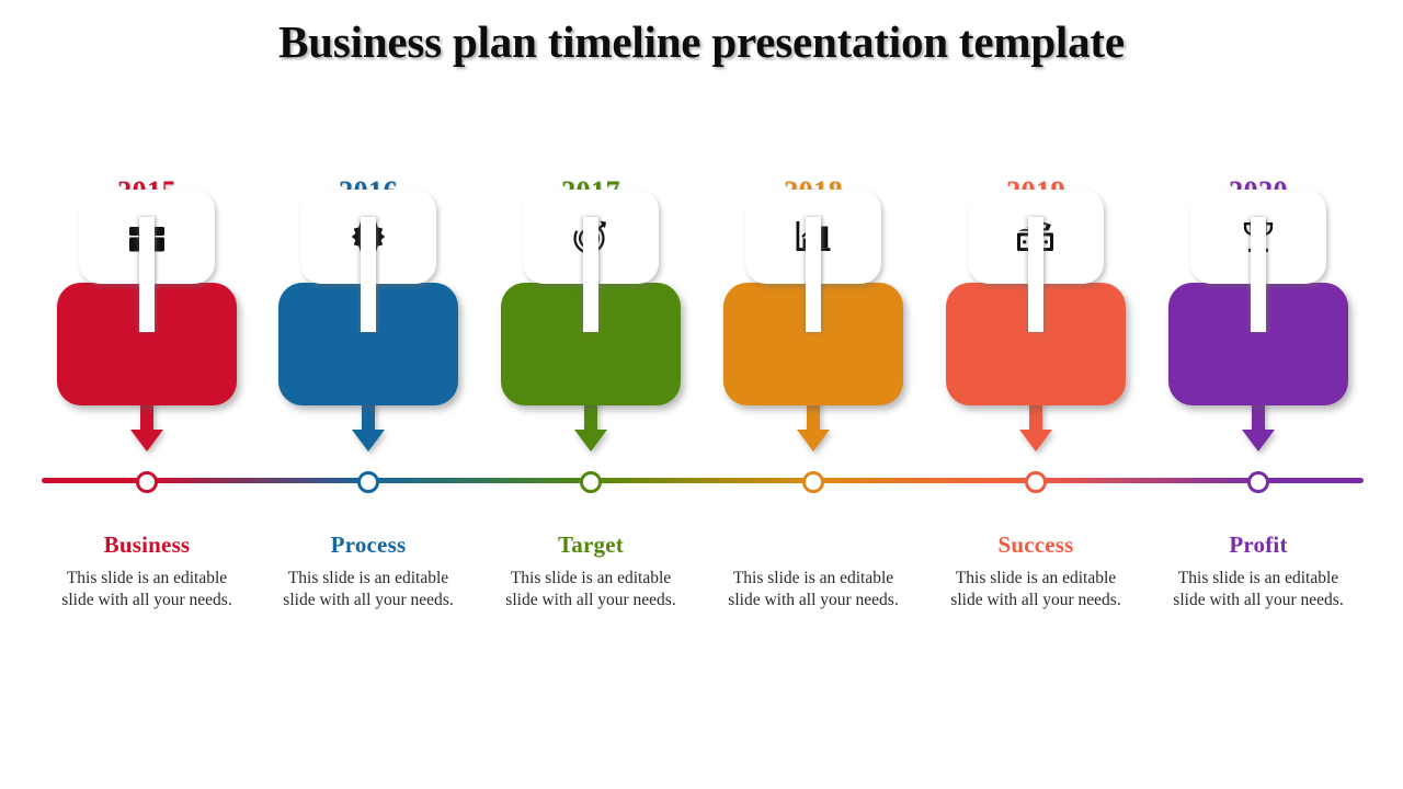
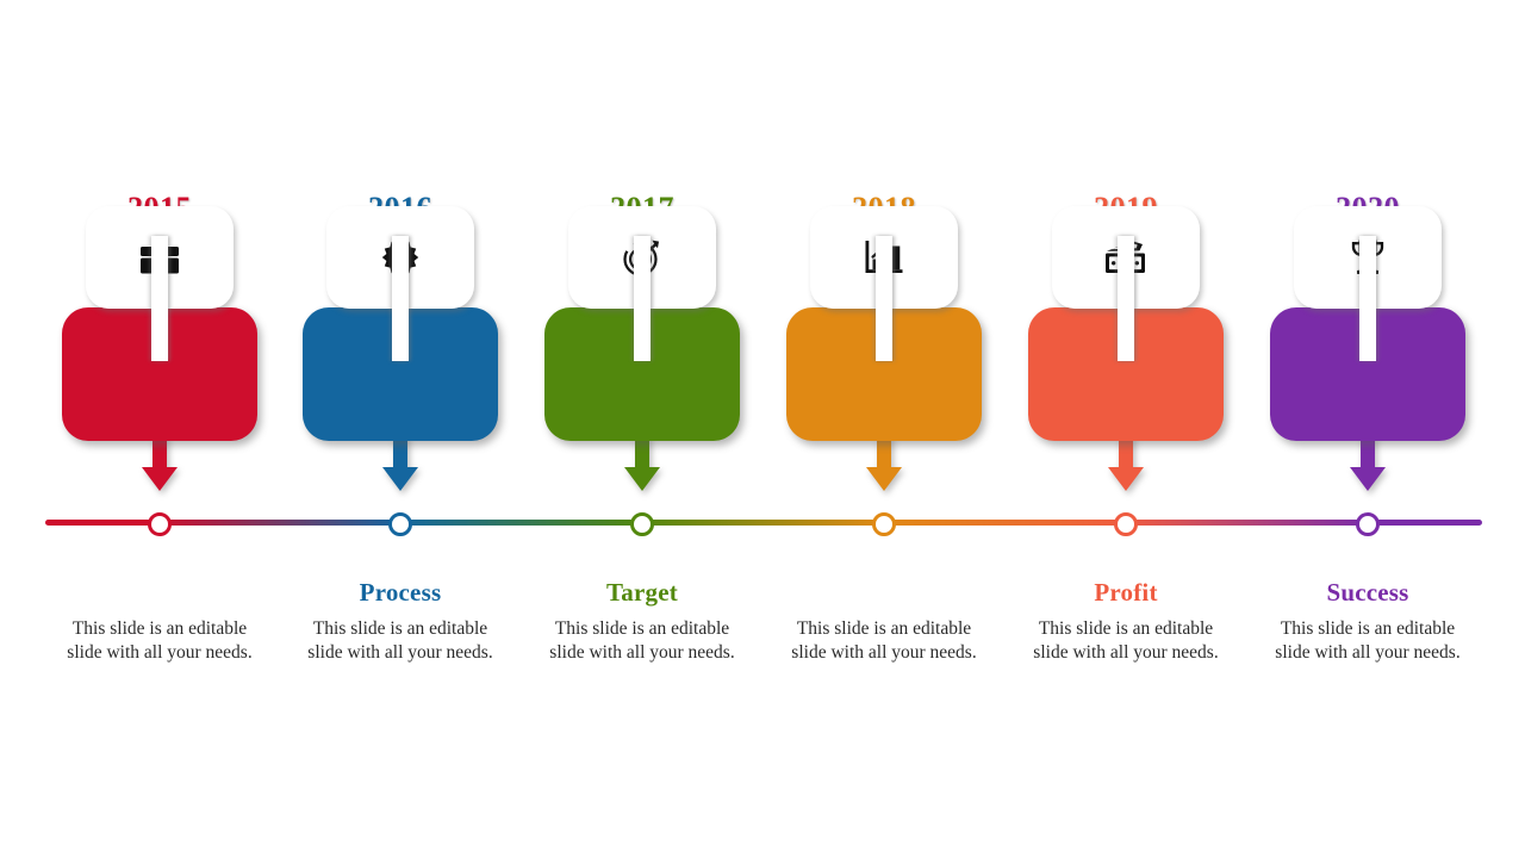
- Business plan timeline presentation template
- Business
  This slide is an editable slide with all your needs.
  Process
  This slide is an editable slide with all your needs.
  Target
  This slide is an editable slide with all your needs.
  This slide is an editable slide with all your needs.
- Success
+ Profit
  This slide is an editable slide with all your needs.
- Profit
+ Success
  This slide is an editable slide with all your needs.
